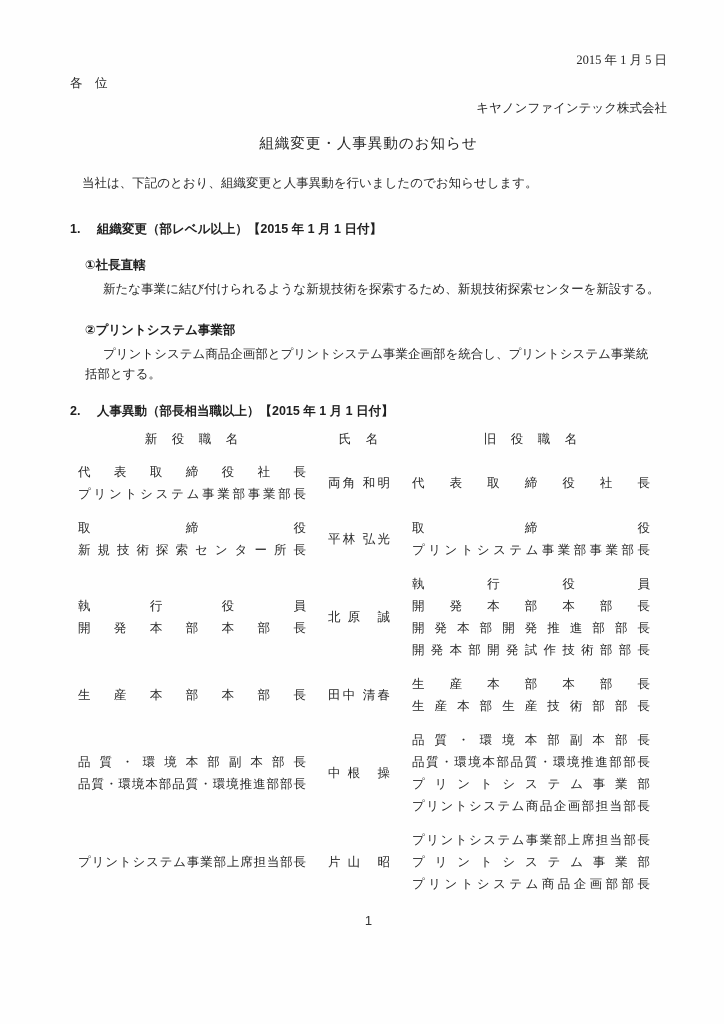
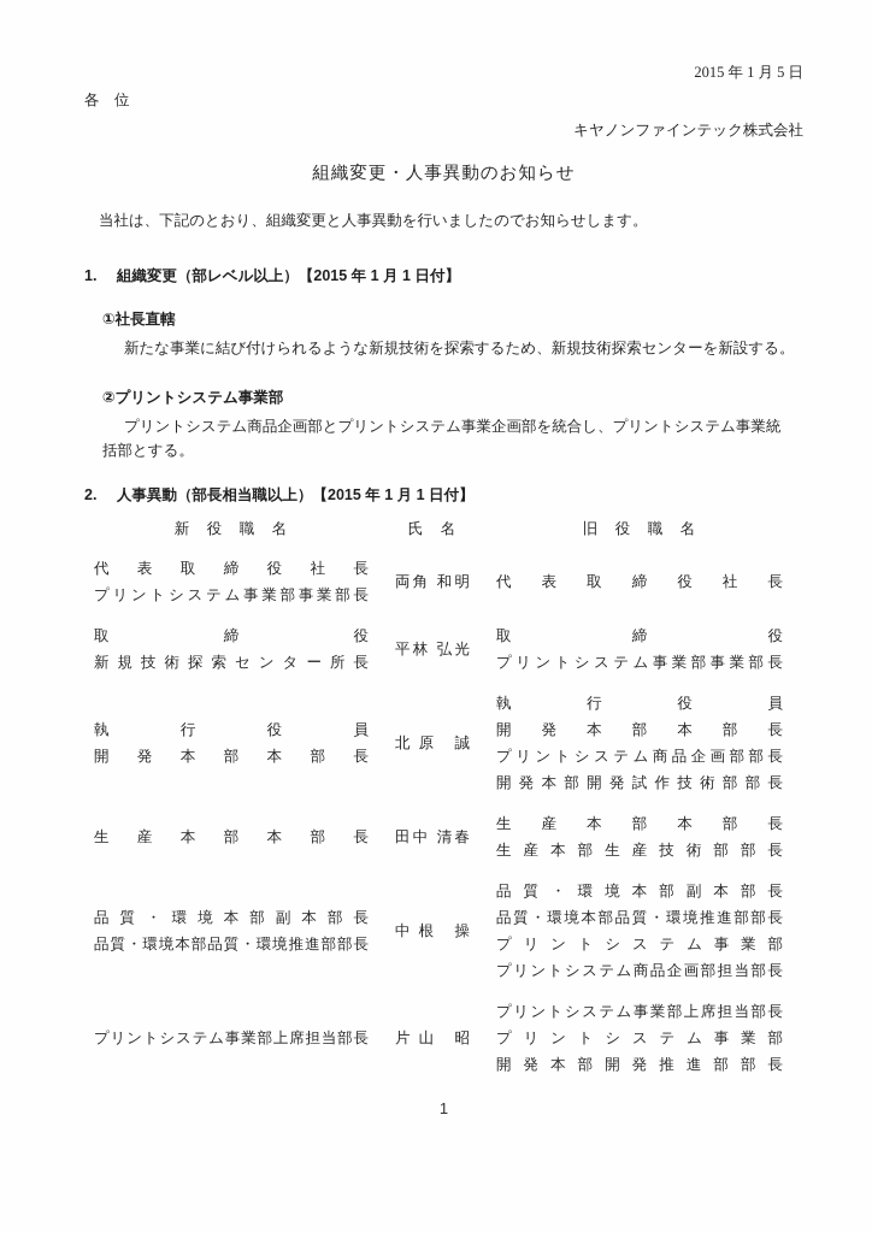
  2015 年 1 月 5 日
  各 位
  キヤノンファインテック株式会社
  組織変更・人事異動のお知らせ
  当社は、下記のとおり、組織変更と人事異動を行いましたのでお知らせします。
  1.
  組織変更（部レベル以上）【2015 年 1 月 1 日付】
  ①社長直轄
  新たな事業に結び付けられるような新規技術を探索するため、新規技術探索センターを新設する。
  ②プリントシステム事業部
  プリントシステム商品企画部とプリントシステム事業企画部を統合し、プリントシステム事業統
  括部とする。
  2.
  人事異動（部長相当職以上）【2015 年 1 月 1 日付】
  新 役 職 名
  氏 名
  旧 役 職 名
  代表取締役社長
  プリントシステム事業部事業部長
  両角 和明
  代表取締役社長
  取締役
  新規技術探索センター所長
  平林 弘光
  取締役
  プリントシステム事業部事業部長
  執行役員
  開発本部本部長
  北原 誠
  執行役員
  開発本部本部長
- 開発本部開発推進部部長
+ プリントシステム商品企画部部長
  開発本部開発試作技術部部長
  生産本部本部長
  田中 清春
  生産本部本部長
  生産本部生産技術部部長
  品質・環境本部副本部長
  品質・環境本部品質・環境推進部部長
  中根 操
  品質・環境本部副本部長
  品質・環境本部品質・環境推進部部長
  プリントシステム事業部
  プリントシステム商品企画部担当部長
  プリントシステム事業部上席担当部長
  片山 昭
  プリントシステム事業部上席担当部長
  プリントシステム事業部
- プリントシステム商品企画部部長
+ 開発本部開発推進部部長
  1
